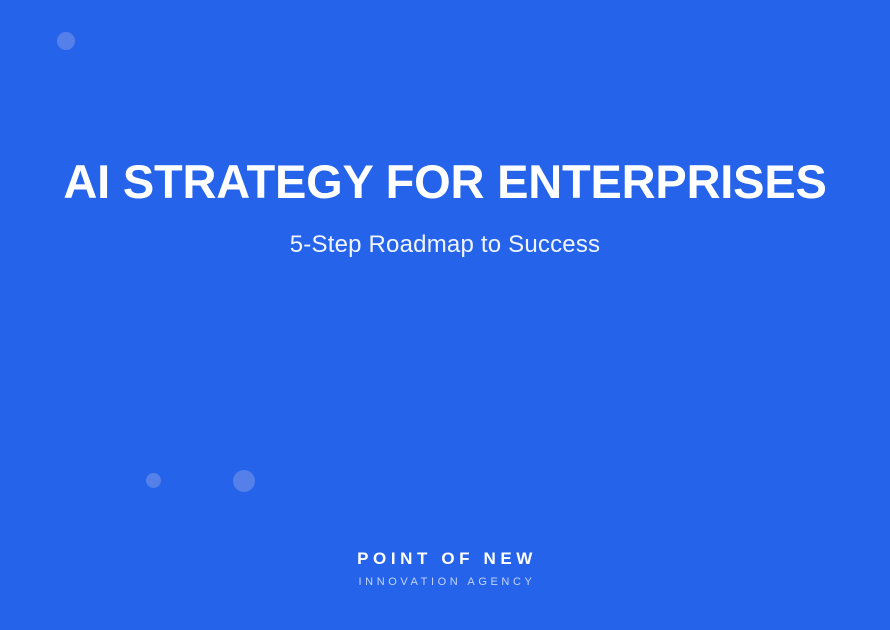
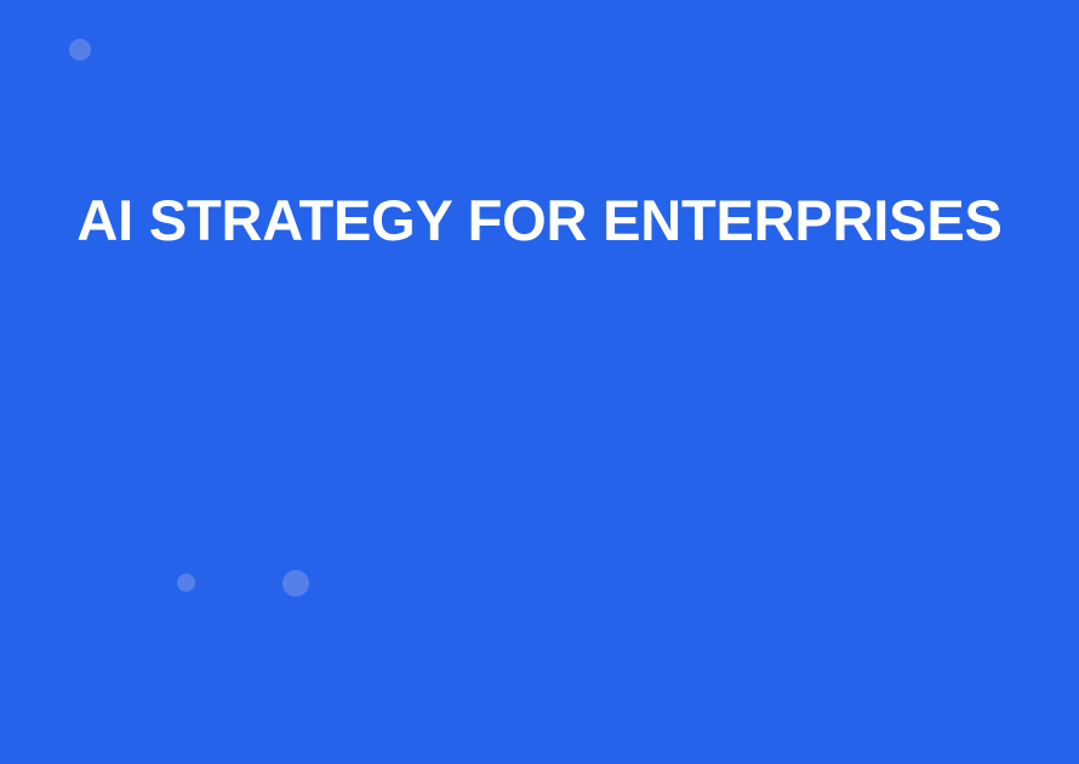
  AI STRATEGY FOR ENTERPRISES
- 5-Step Roadmap to Success
- POINT OF NEW
- INNOVATION AGENCY
